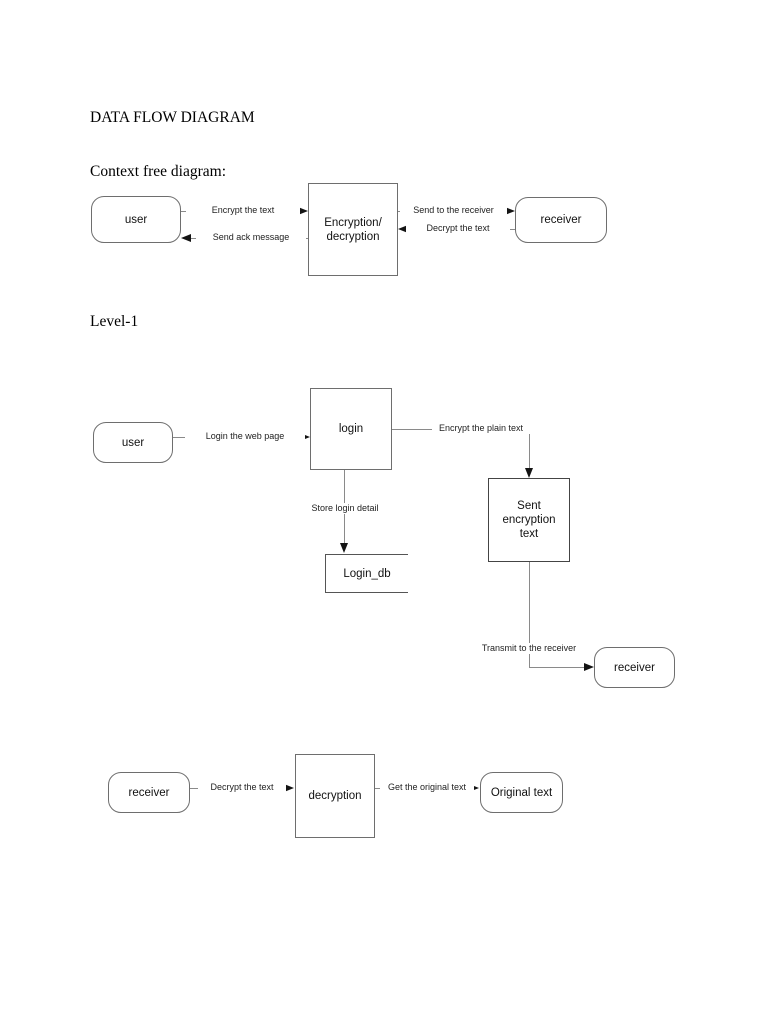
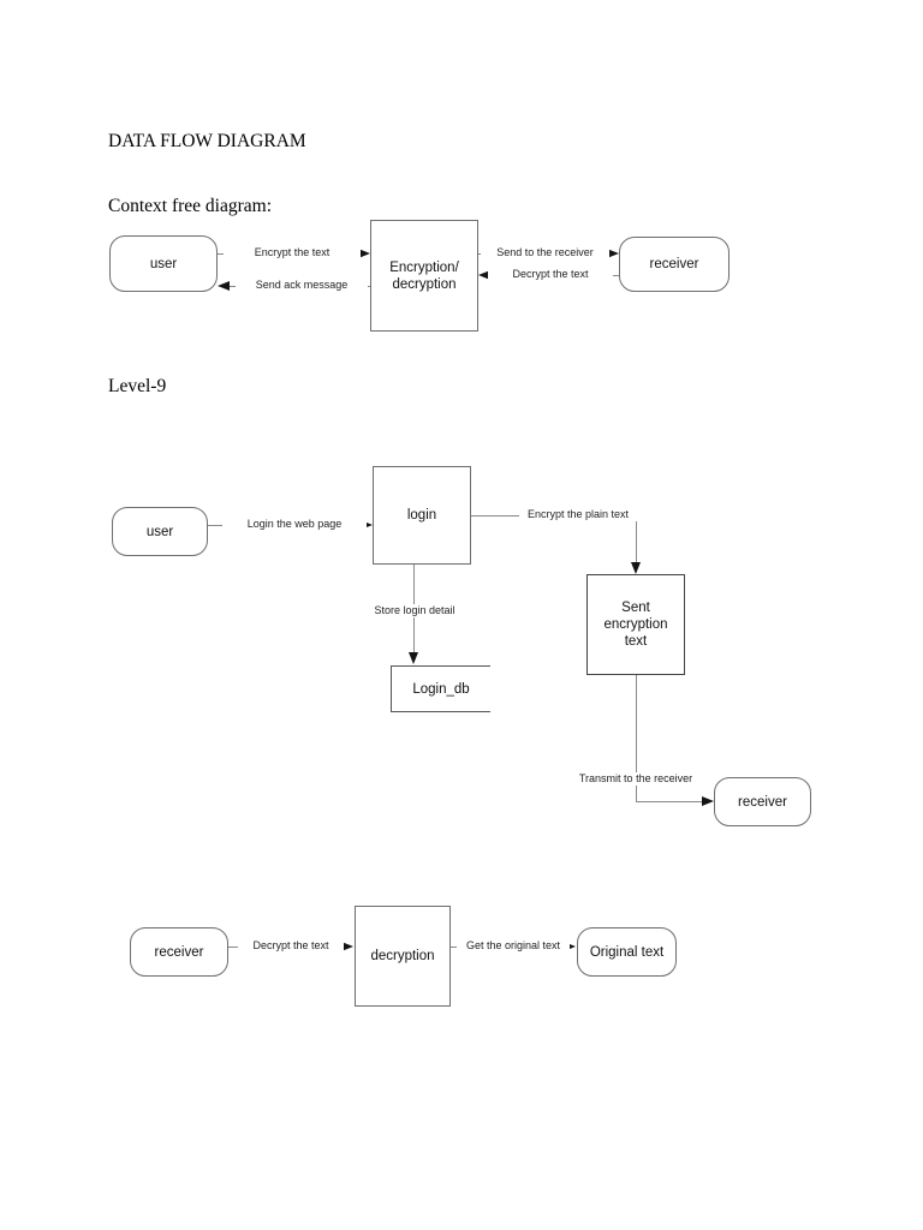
  DATA FLOW DIAGRAM
  Context free diagram:
- Level-1
+ Level-9
  user
  Encryption/ decryption
  receiver
  Encrypt the text
  Send ack message
  Send to the receiver
  Decrypt the text
  user
  login
  Sent encryption text
  Login_db
  receiver
  Login the web page
  Encrypt the plain text
  Store login detail
  Transmit to the receiver
  receiver
  decryption
  Original text
  Decrypt the text
  Get the original text
